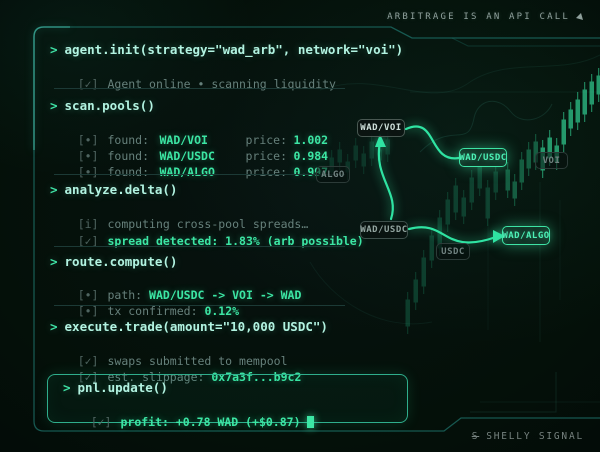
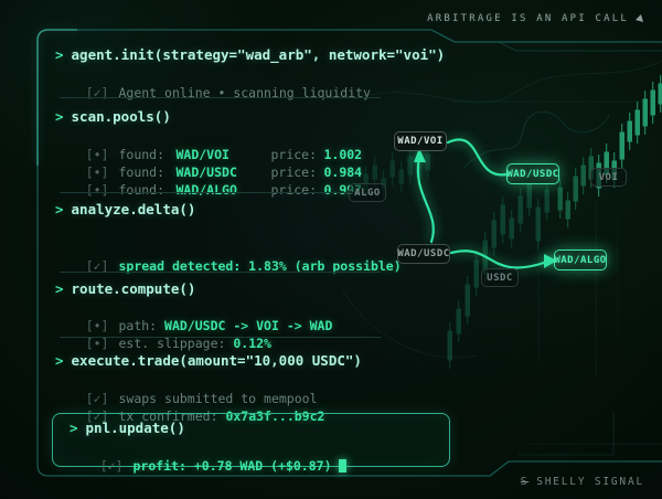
  ARBITRAGE IS AN API CALL
  >
  agent.init(strategy="wad_arb", network="voi")
  [✓] Agent online • scanning liquidity
  >
  scan.pools()
  [•] found: WAD/VOI price: 1.002
  [•] found: WAD/USDC price: 0.984
  [•] found: WAD/ALGO price: 0.997
  >
  analyze.delta()
- [i] computing cross-pool spreads…
  [✓] spread detected: 1.83% (arb possible)
  >
  route.compute()
  [•] path: WAD/USDC -> VOI -> WAD
- [•] tx confirmed: 0.12%
+ [•] est. slippage: 0.12%
  >
  execute.trade(amount="10,000 USDC")
  [✓] swaps submitted to mempool
- [✓] est. slippage: 0x7a3f...b9c2
+ [✓] tx confirmed: 0x7a3f...b9c2
  >
  pnl.update()
  [✓] profit: +0.78 WAD (+$0.87)
  WAD/VOI
  WAD/USDC
  VOI
  ALGO
  WAD/USDC
  USDC
  WAD/ALGO
  S
  SHELLY SIGNAL
